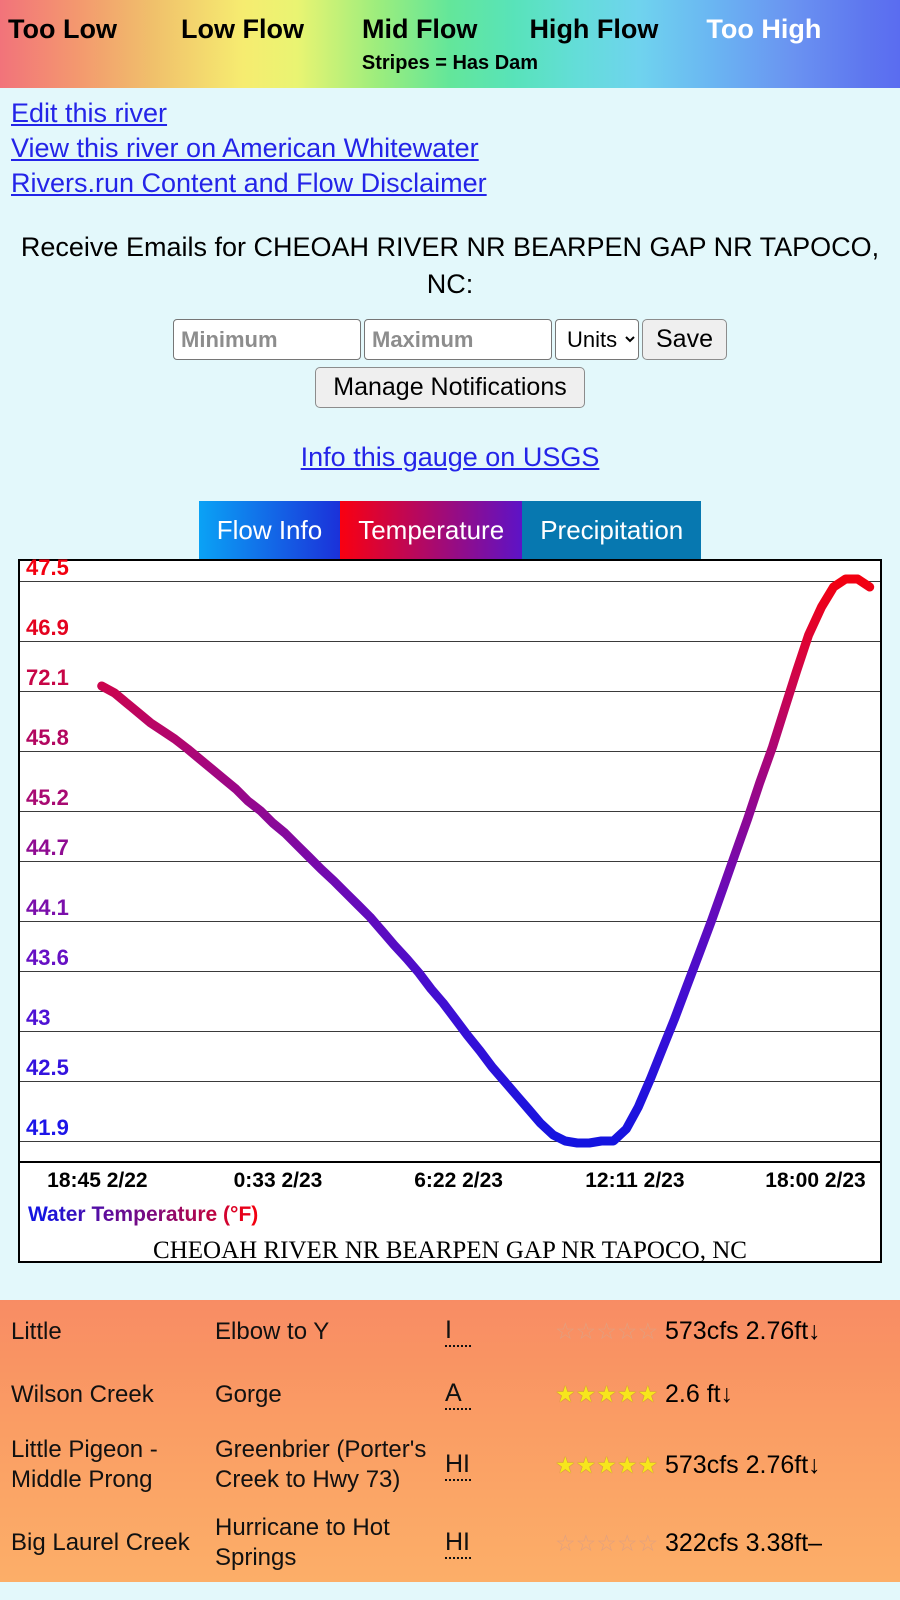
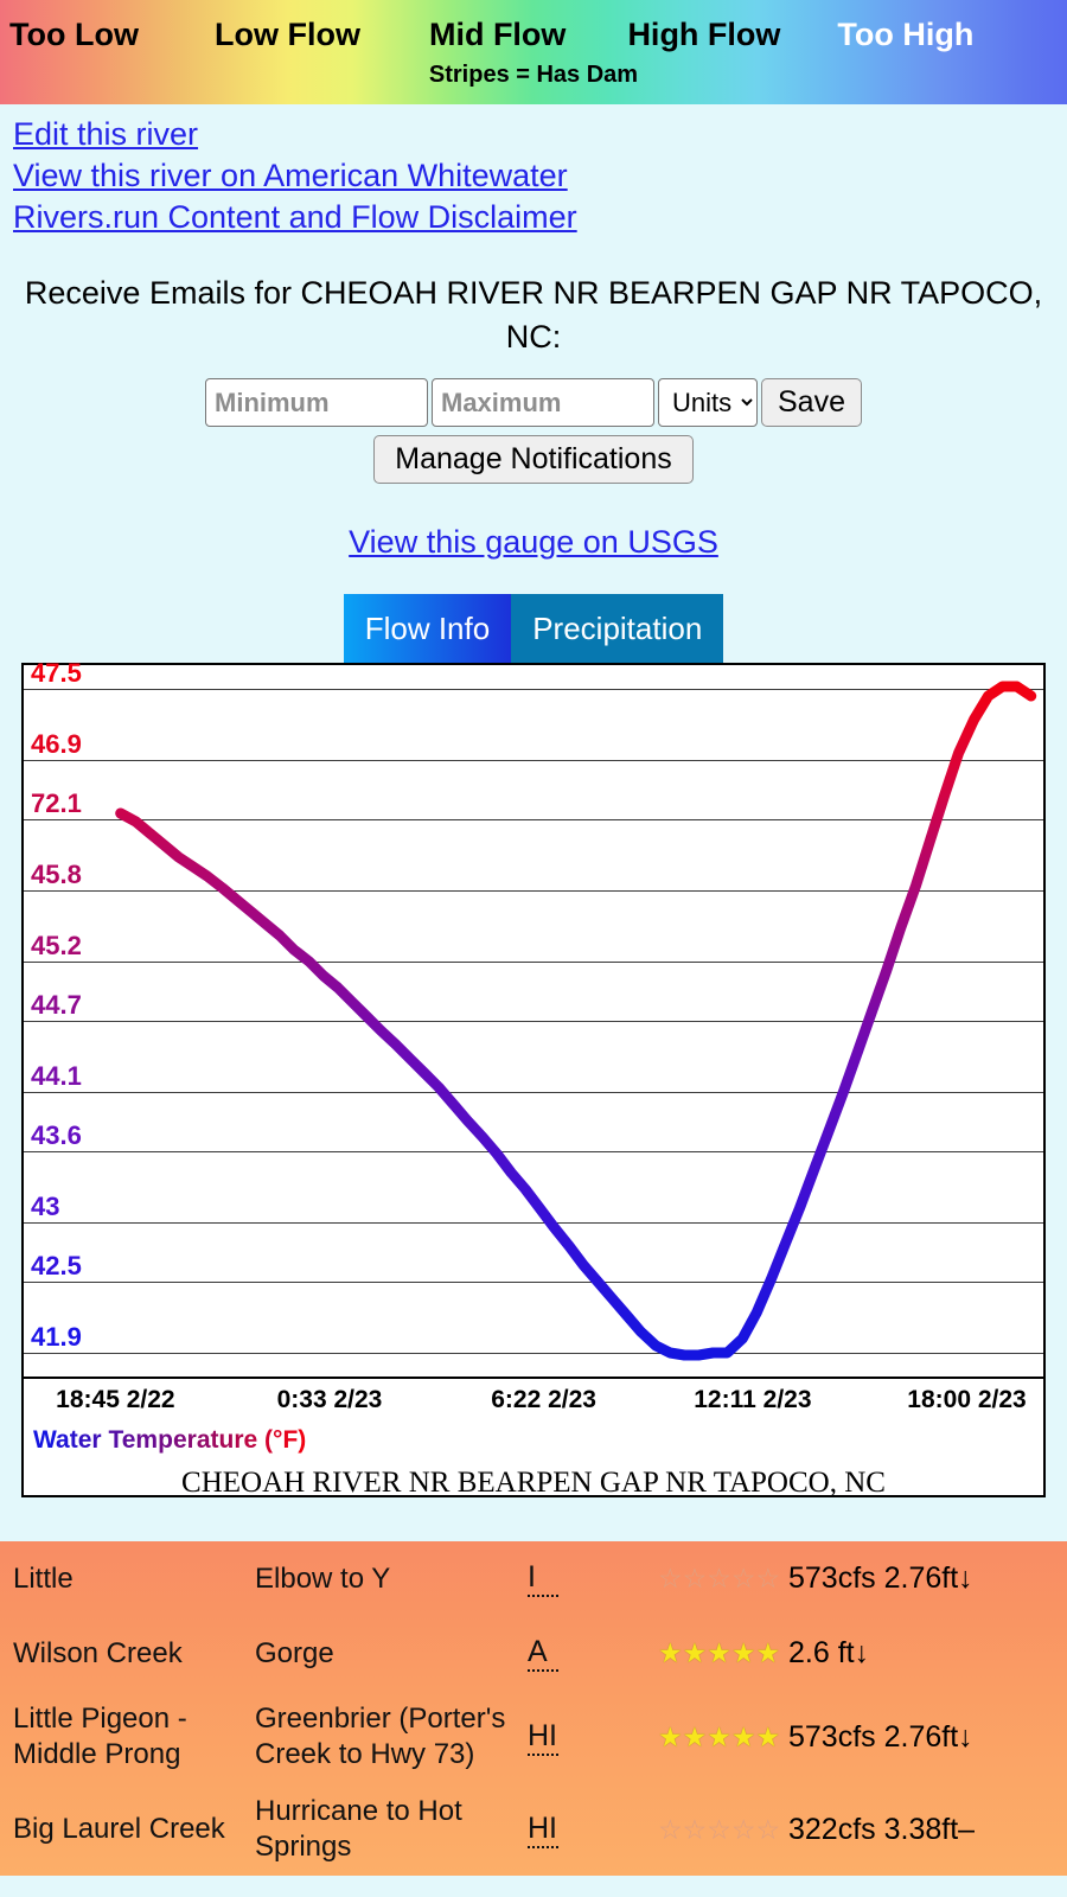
  Too Low
  Low Flow
  Mid Flow
  High Flow
  Too High
  Stripes = Has Dam
  Edit this river
  View this river on American Whitewater
  Rivers.run Content and Flow Disclaimer
  Receive Emails for CHEOAH RIVER NR BEARPEN GAP NR TAPOCO, NC:
  Minimum
  Maximum
  Units
  Save
  Manage Notifications
- Info this gauge on USGS
+ View this gauge on USGS
  Flow Info
- Temperature
  Precipitation
  47.5
  46.9
  72.1
  45.8
  45.2
  44.7
  44.1
  43.6
  43
  42.5
  41.9
  18:45 2/22
  0:33 2/23
  6:22 2/23
  12:11 2/23
  18:00 2/23
  Water Temperature (°F)
  CHEOAH RIVER NR BEARPEN GAP NR TAPOCO, NC
  Little
  Elbow to Y
  I
  ☆☆☆☆☆
  573cfs 2.76ft↓
  Wilson Creek
  Gorge
  A
  ★★★★★
  2.6 ft↓
  Little Pigeon - Middle Prong
  Greenbrier (Porter's Creek to Hwy 73)
  HI
  ★★★★★
  573cfs 2.76ft↓
  Big Laurel Creek
  Hurricane to Hot Springs
  HI
  ☆☆☆☆☆
  322cfs 3.38ft–
